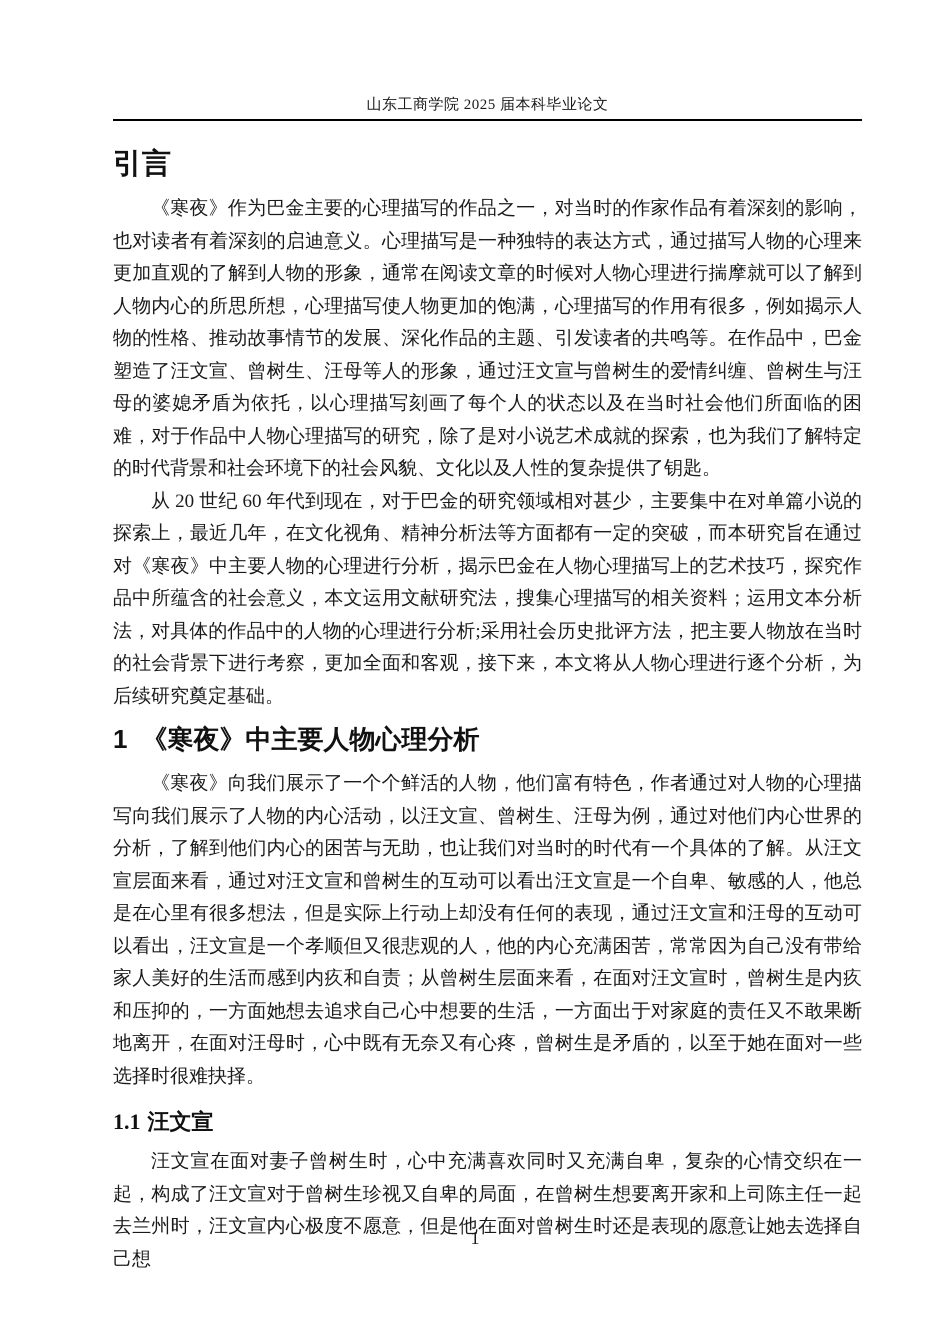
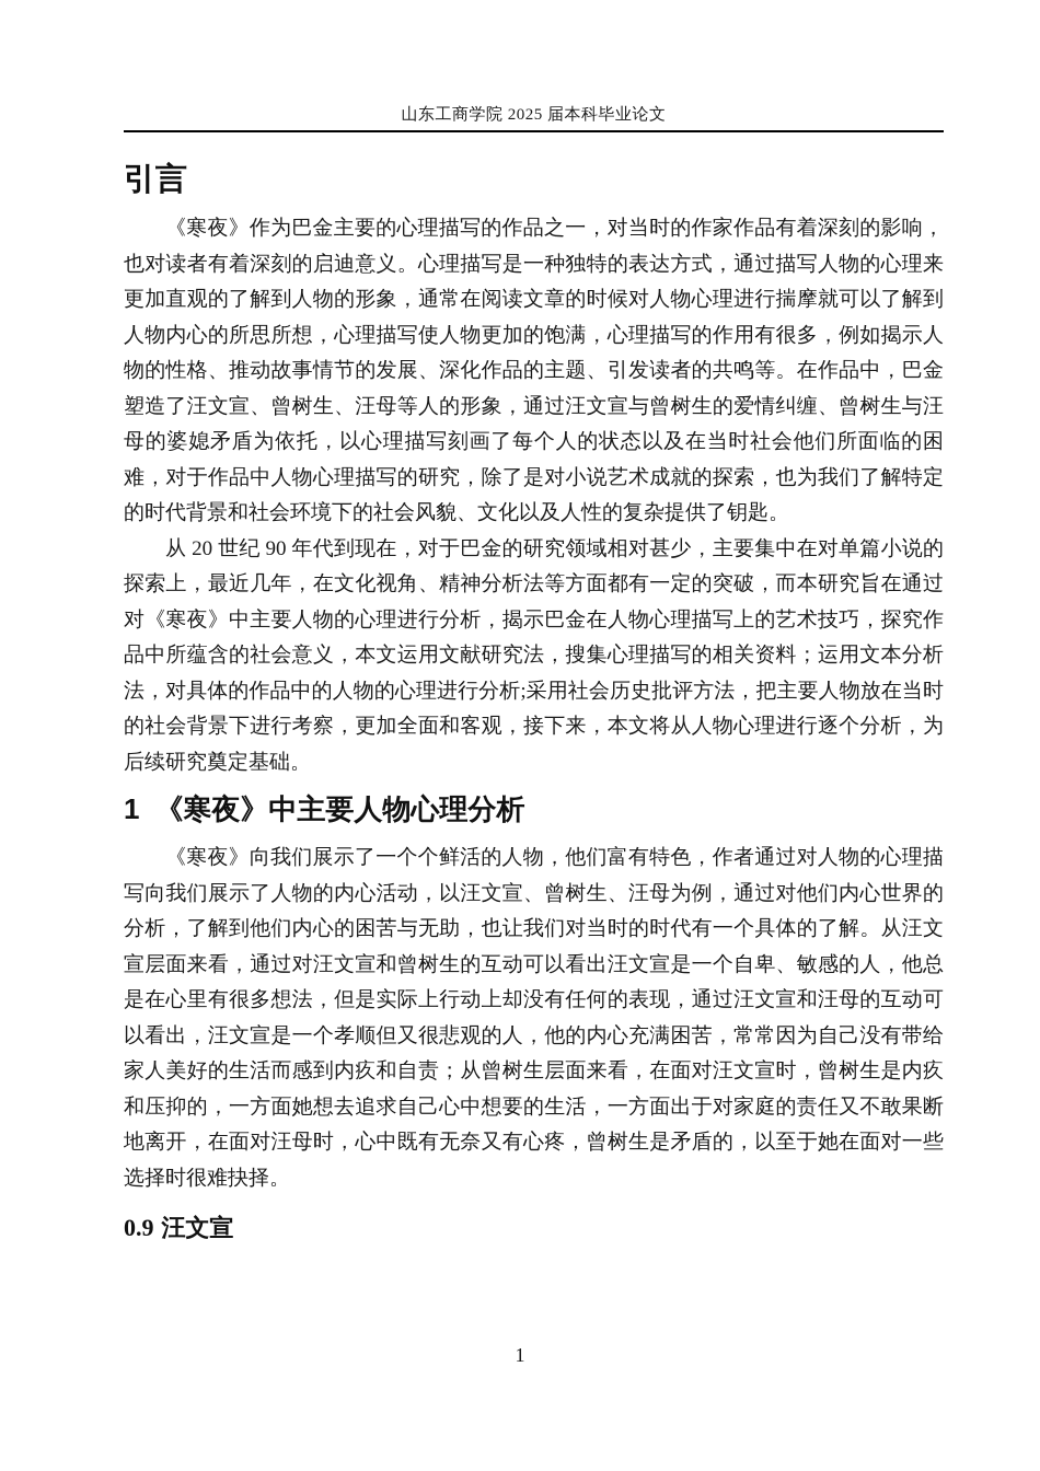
  山东工商学院 2025 届本科毕业论文
  引言
  《寒夜》作为巴金主要的心理描写的作品之一，对当时的作家作品有着深刻的影响，也对读者有着深刻的启迪意义。心理描写是一种独特的表达方式，通过描写人物的心理来更加直观的了解到人物的形象，通常在阅读文章的时候对人物心理进行揣摩就可以了解到人物内心的所思所想，心理描写使人物更加的饱满，心理描写的作用有很多，例如揭示人物的性格、推动故事情节的发展、深化作品的主题、引发读者的共鸣等。在作品中，巴金塑造了汪文宣、曾树生、汪母等人的形象，通过汪文宣与曾树生的爱情纠缠、曾树生与汪母的婆媳矛盾为依托，以心理描写刻画了每个人的状态以及在当时社会他们所面临的困难，对于作品中人物心理描写的研究，除了是对小说艺术成就的探索，也为我们了解特定的时代背景和社会环境下的社会风貌、文化以及人性的复杂提供了钥匙。
- 从 20 世纪 60 年代到现在，对于巴金的研究领域相对甚少，主要集中在对单篇小说的探索上，最近几年，在文化视角、精神分析法等方面都有一定的突破，而本研究旨在通过对《寒夜》中主要人物的心理进行分析，揭示巴金在人物心理描写上的艺术技巧，探究作品中所蕴含的社会意义，本文运用文献研究法，搜集心理描写的相关资料；运用文本分析法，对具体的作品中的人物的心理进行分析;采用社会历史批评方法，把主要人物放在当时的社会背景下进行考察，更加全面和客观，接下来，本文将从人物心理进行逐个分析，为后续研究奠定基础。
+ 从 20 世纪 90 年代到现在，对于巴金的研究领域相对甚少，主要集中在对单篇小说的探索上，最近几年，在文化视角、精神分析法等方面都有一定的突破，而本研究旨在通过对《寒夜》中主要人物的心理进行分析，揭示巴金在人物心理描写上的艺术技巧，探究作品中所蕴含的社会意义，本文运用文献研究法，搜集心理描写的相关资料；运用文本分析法，对具体的作品中的人物的心理进行分析;采用社会历史批评方法，把主要人物放在当时的社会背景下进行考察，更加全面和客观，接下来，本文将从人物心理进行逐个分析，为后续研究奠定基础。
  1 《寒夜》中主要人物心理分析
  《寒夜》向我们展示了一个个鲜活的人物，他们富有特色，作者通过对人物的心理描写向我们展示了人物的内心活动，以汪文宣、曾树生、汪母为例，通过对他们内心世界的分析，了解到他们内心的困苦与无助，也让我们对当时的时代有一个具体的了解。从汪文宣层面来看，通过对汪文宣和曾树生的互动可以看出汪文宣是一个自卑、敏感的人，他总是在心里有很多想法，但是实际上行动上却没有任何的表现，通过汪文宣和汪母的互动可以看出，汪文宣是一个孝顺但又很悲观的人，他的内心充满困苦，常常因为自己没有带给家人美好的生活而感到内疚和自责；从曾树生层面来看，在面对汪文宣时，曾树生是内疚和压抑的，一方面她想去追求自己心中想要的生活，一方面出于对家庭的责任又不敢果断地离开，在面对汪母时，心中既有无奈又有心疼，曾树生是矛盾的，以至于她在面对一些选择时很难抉择。
- 1.1 汪文宣
+ 0.9 汪文宣
- 汪文宣在面对妻子曾树生时，心中充满喜欢同时又充满自卑，复杂的心情交织在一起，构成了汪文宣对于曾树生珍视又自卑的局面，在曾树生想要离开家和上司陈主任一起去兰州时，汪文宣内心极度不愿意，但是他在面对曾树生时还是表现的愿意让她去选择自己想
  1
